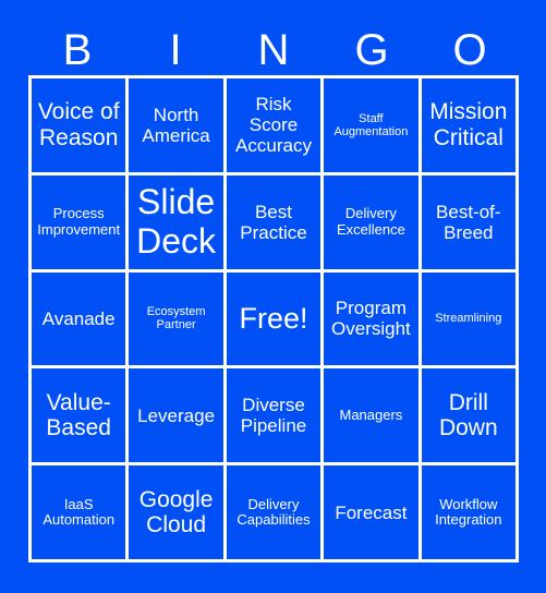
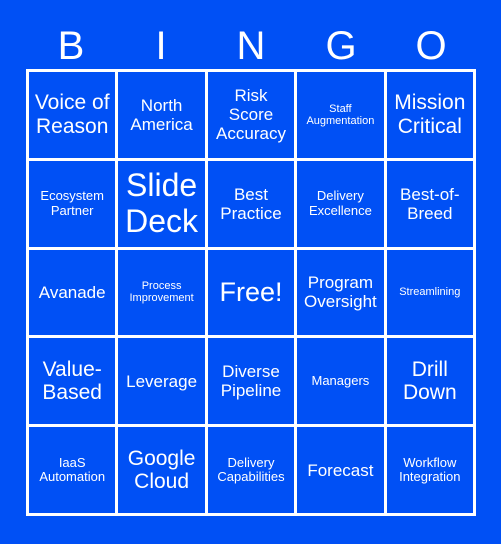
  B
  I
  N
  G
  O
  Voice of Reason
  North America
  Risk Score Accuracy
  Staff Augmentation
  Mission Critical
- Process Improvement
+ Ecosystem Partner
  Slide Deck
  Best Practice
  Delivery Excellence
  Best-of-Breed
  Avanade
- Ecosystem Partner
+ Process Improvement
  Free!
  Program Oversight
  Streamlining
  Value-Based
  Leverage
  Diverse Pipeline
  Managers
  Drill Down
  IaaS Automation
  Google Cloud
  Delivery Capabilities
  Forecast
  Workflow Integration
